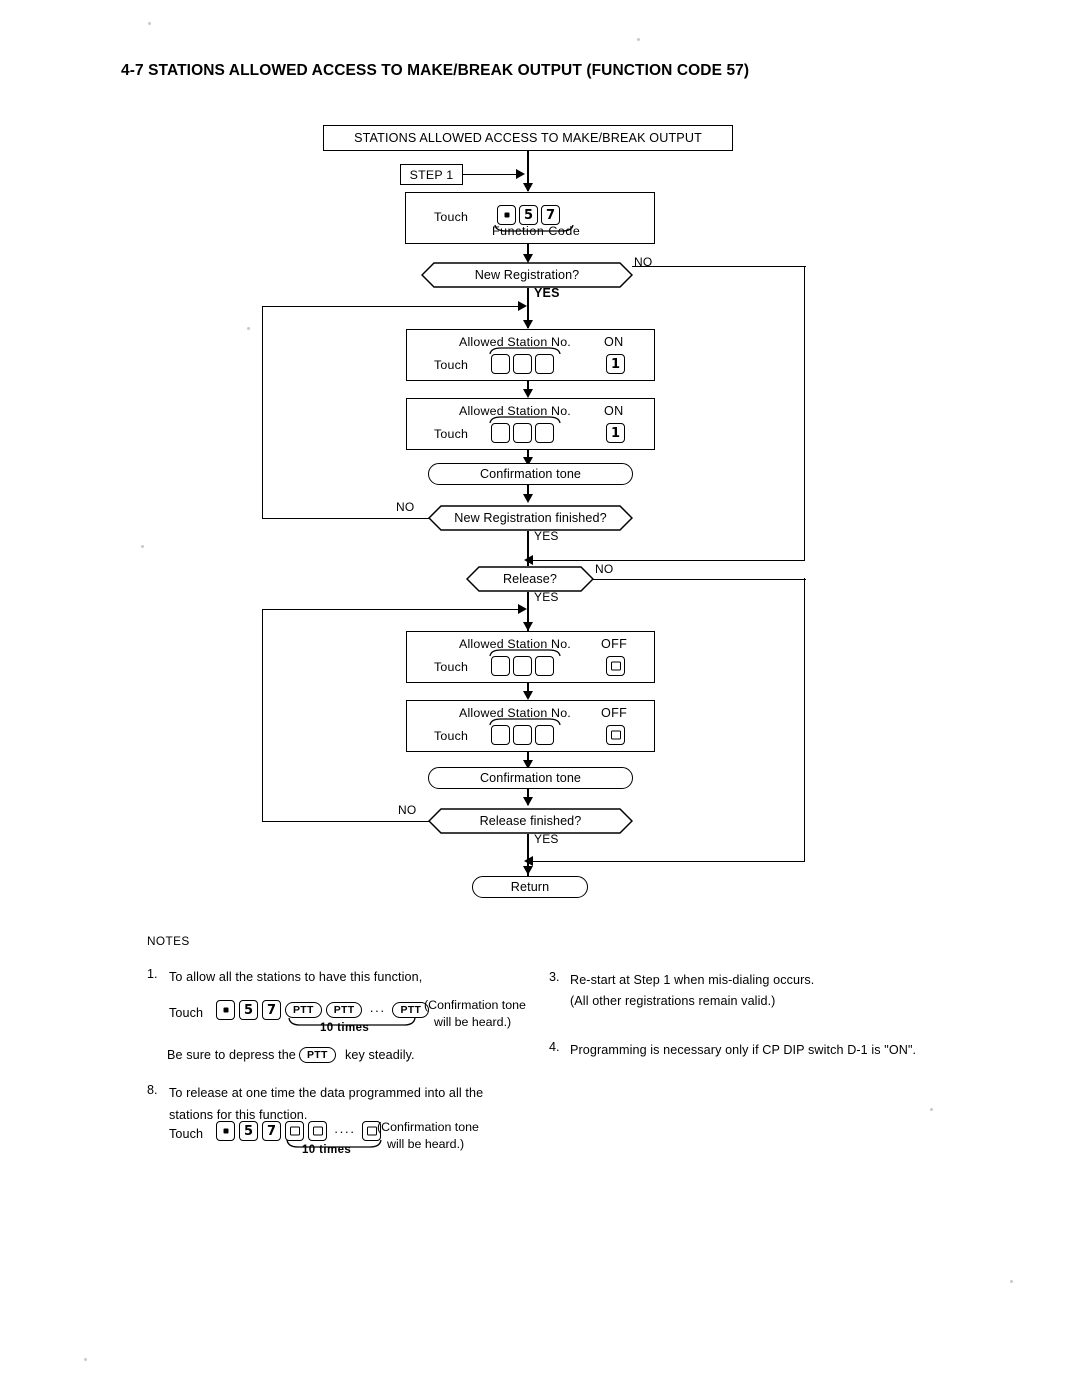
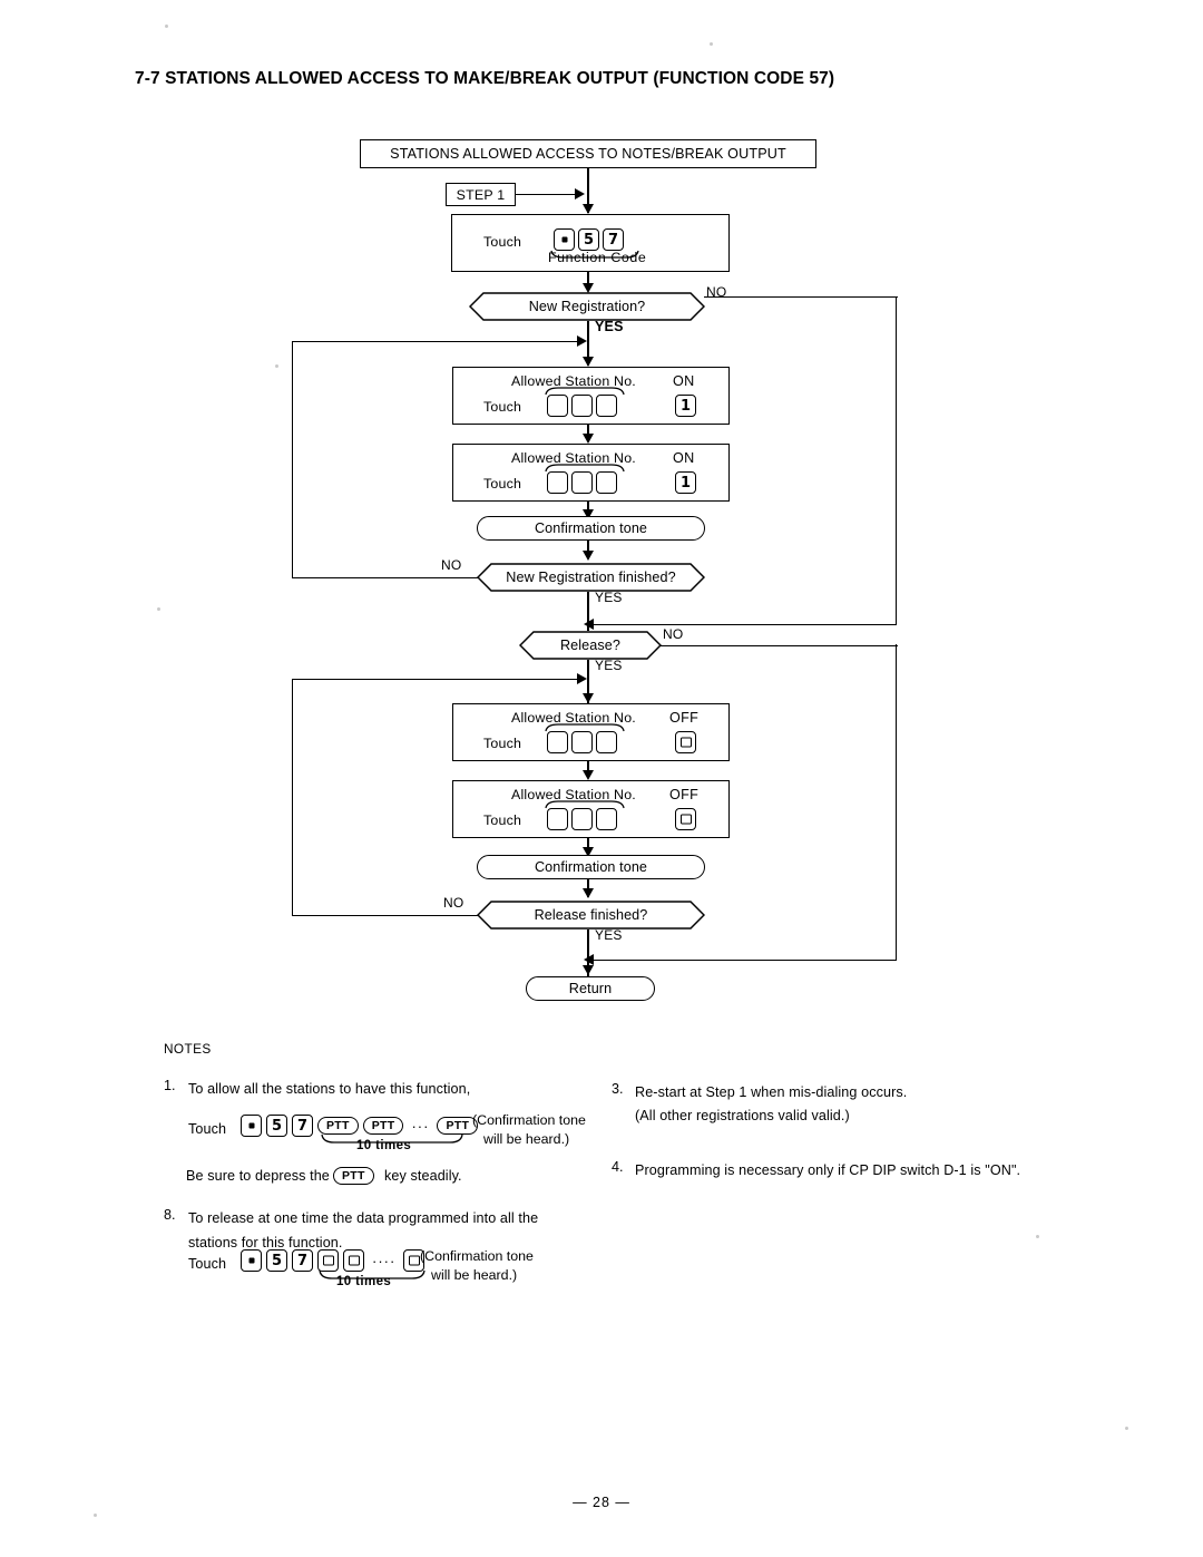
- 4-7 STATIONS ALLOWED ACCESS TO MAKE/BREAK OUTPUT (FUNCTION CODE 57)
+ 7-7 STATIONS ALLOWED ACCESS TO MAKE/BREAK OUTPUT (FUNCTION CODE 57)
- STATIONS ALLOWED ACCESS TO MAKE/BREAK OUTPUT
+ STATIONS ALLOWED ACCESS TO NOTES/BREAK OUTPUT
  STEP 1
  Touch
  5
  7
  Function Code
  New Registration?
  NO
  YES
  Allowed Station No.
  ON
  Touch
  1
  Allowed Station No.
  ON
  Touch
  1
  Confirmation tone
  New Registration finished?
  NO
  YES
  Release?
  NO
  YES
  Allowed Station No.
  OFF
  Touch
  Allowed Station No.
  OFF
  Touch
  Confirmation tone
  Release finished?
  NO
  YES
  Return
  NOTES
  1.
  To allow all the stations to have this function,
  Touch
  5
  7
  PTT
  PTT
  ···
  PTT
  10 times
  (Confirmation tone
  will be heard.)
  Be sure to depress the
  PTT
  key steadily.
  8.
  To release at one time the data programmed into all the
  stations for this function.
  Touch
  5
  7
  ····
  10 times
  (Confirmation tone
  will be heard.)
  3.
  Re-start at Step 1 when mis-dialing occurs.
- (All other registrations remain valid.)
+ (All other registrations valid valid.)
  4.
  Programming is necessary only if CP DIP switch D-1 is "ON".
+ — 28 —
